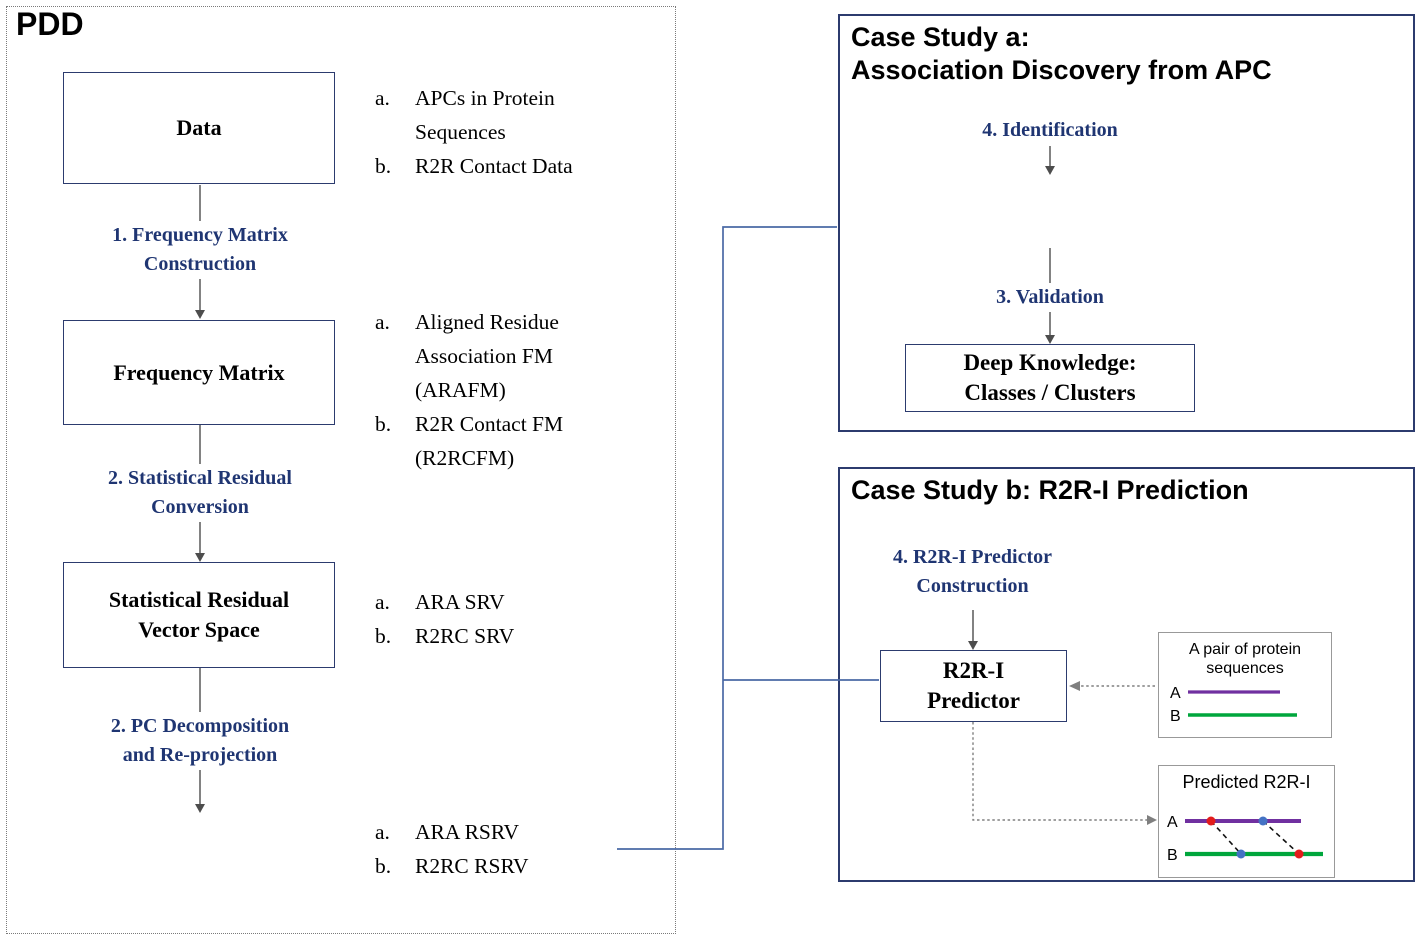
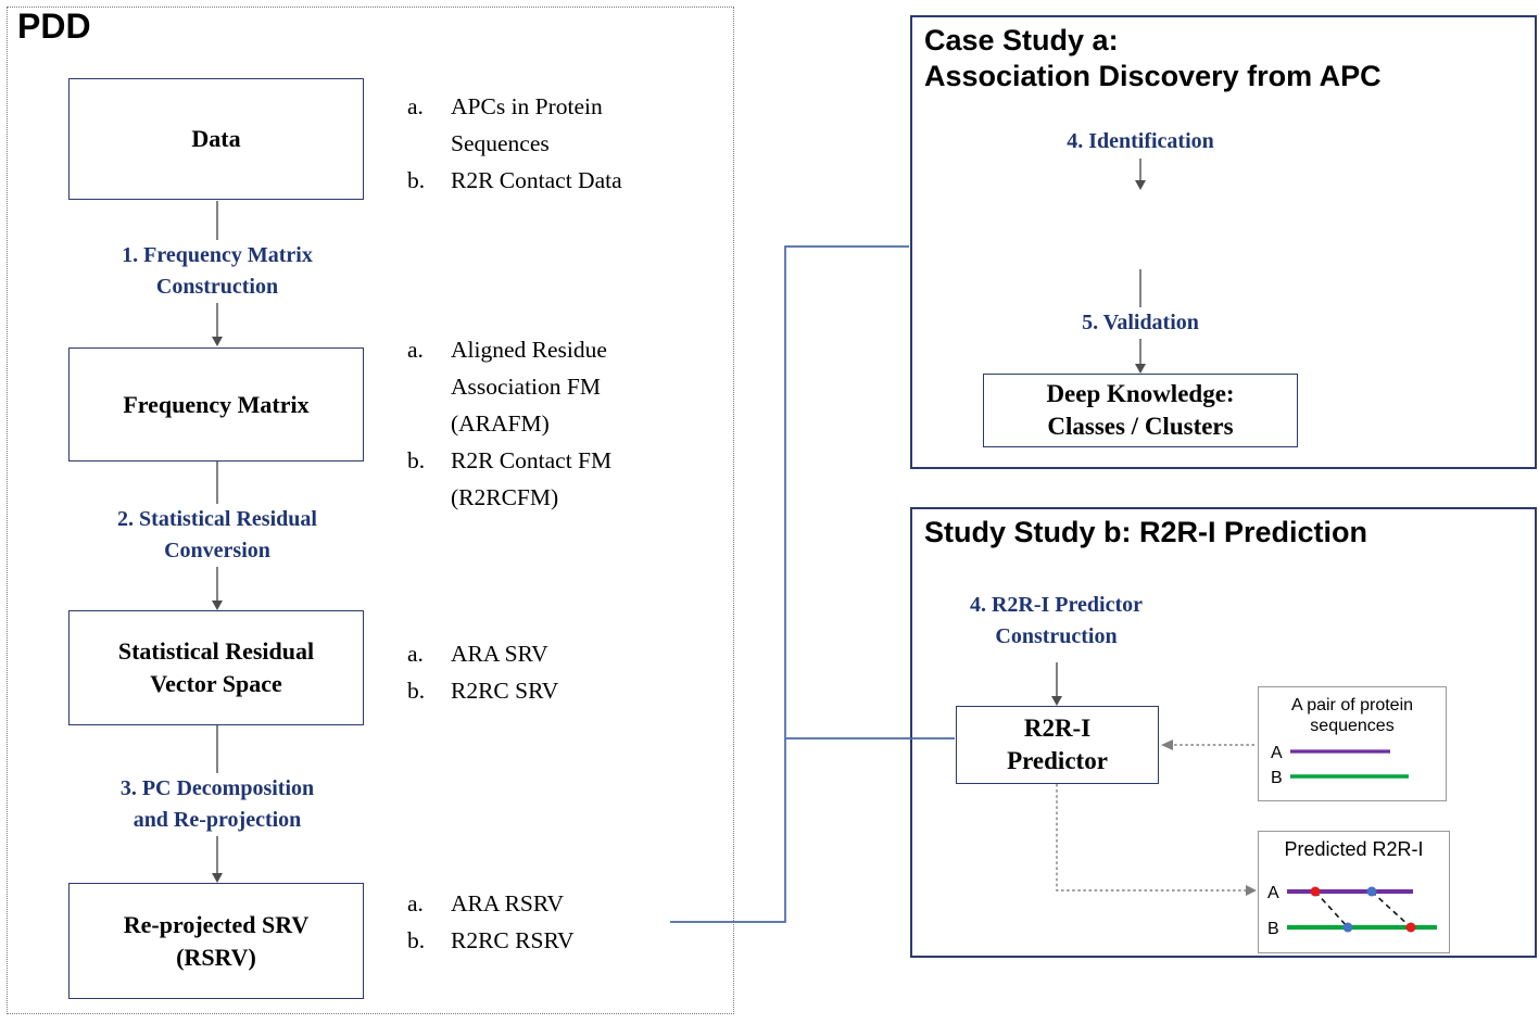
  PDD
  Data
  1. Frequency Matrix
  Construction
  Frequency Matrix
  2. Statistical Residual
  Conversion
  Statistical Residual
  Vector Space
- 2. PC Decomposition
+ 3. PC Decomposition
  and Re-projection
+ Re-projected SRV
+ (RSRV)
  a.
  APCs in Protein
  Sequences
  b.
  R2R Contact Data
  a.
  Aligned Residue
  Association FM
  (ARAFM)
  b.
  R2R Contact FM
  (R2RCFM)
  a.
  ARA SRV
  b.
  R2RC SRV
  a.
  ARA RSRV
  b.
  R2RC RSRV
  Case Study a:
  Association Discovery from APC
  4. Identification
- 3. Validation
+ 5. Validation
  Deep Knowledge:
  Classes / Clusters
- Case Study b: R2R-I Prediction
+ Study Study b: R2R-I Prediction
  4. R2R-I Predictor
  Construction
  R2R-I
  Predictor
  A pair of protein
  sequences
  A
  B
  Predicted R2R-I
  A
  B
